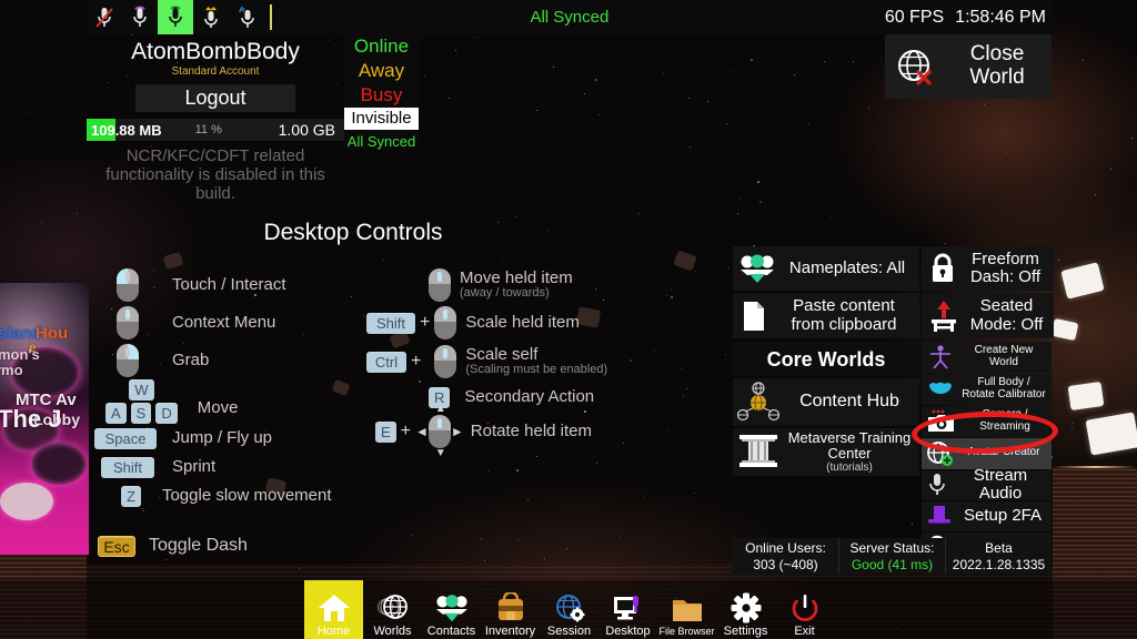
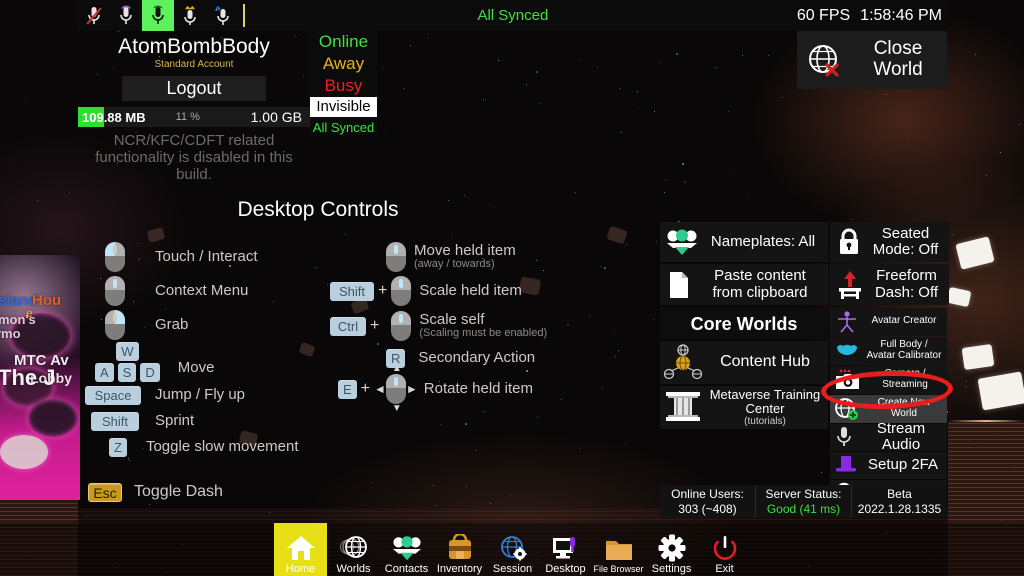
  sland
  Hou
  e
  mon's
  MTC Av
  Lobby
  The J
  All Synced
  60 FPS
  1:58:46 PM
  Close
  World
  AtomBombBody
  Standard Account
  Logout
  109.88 MB
  11 %
  1.00 GB
  NCR/KFC/CDFT related functionality is disabled in this build.
  Online
  Away
  Busy
  Invisible
  All Synced
  Desktop Controls
  Touch / Interact
  Context Menu
  Grab
  W
  A
  S
  D
  Move
  Space
  Jump / Fly up
  Shift
  Sprint
  Z
  Toggle slow movement
  Move held item
  (away / towards)
  Shift
  +
  Scale held item
  Ctrl
  +
  Scale self
  (Scaling must be enabled)
  R
  Secondary Action
  E
  +
  ◄
  ▲
  ▼
  ►
  Rotate held item
  Esc
  Toggle Dash
  Nameplates: All
- Freeform Dash: Off
+ Seated Mode: Off
  Paste content from clipboard
- Seated Mode: Off
+ Freeform Dash: Off
  Core Worlds
  Content Hub
  Metaverse Training Center
  (tutorials)
- Create New World
+ Avatar Creator
- Full Body / Rotate Calibrator
+ Full Body / Avatar Calibrator
  Camera / Streaming
- Avatar Creator
+ Create New World
  Stream Audio
  Setup 2FA
  Online Users:
  303 (~408)
  Server Status:
  Good (41 ms)
  Beta
  2022.1.28.1335
  Home
  Worlds
  Contacts
  Inventory
  Session
  Desktop
  File Browser
  Settings
  Exit
